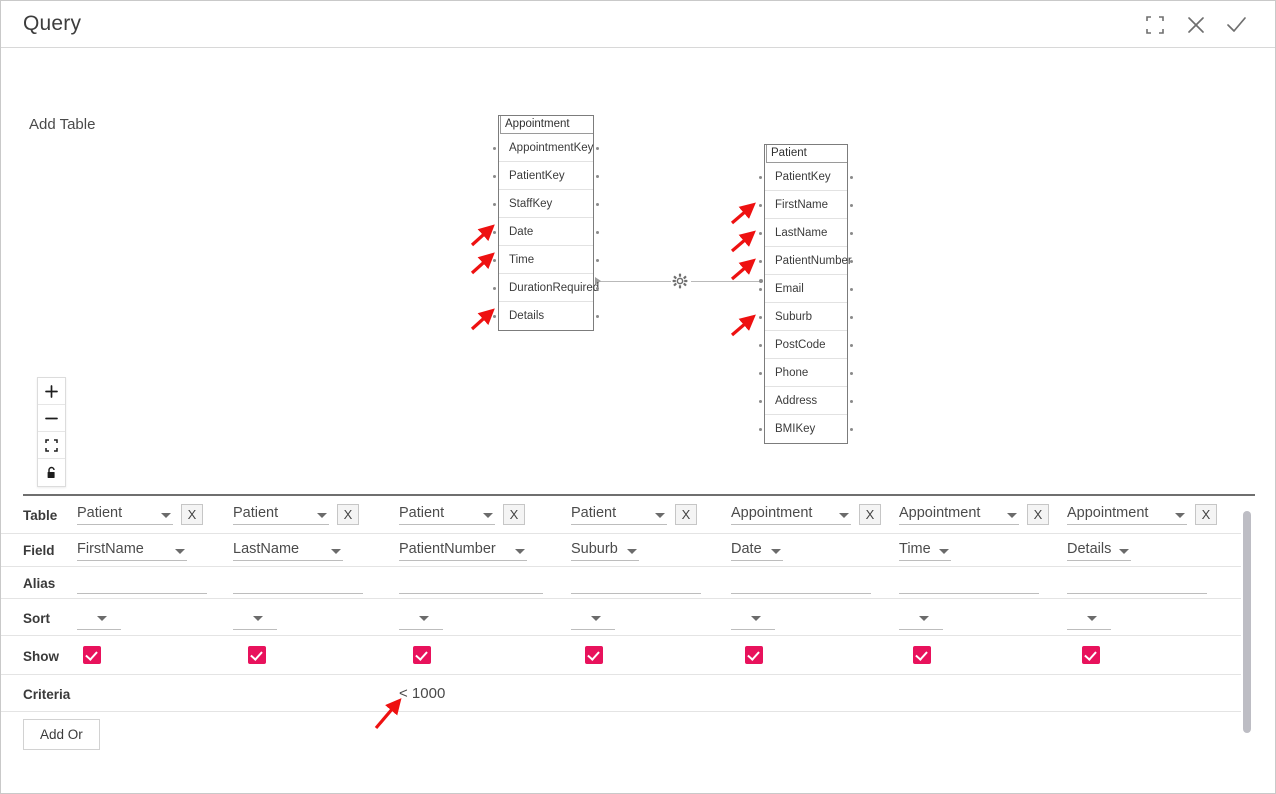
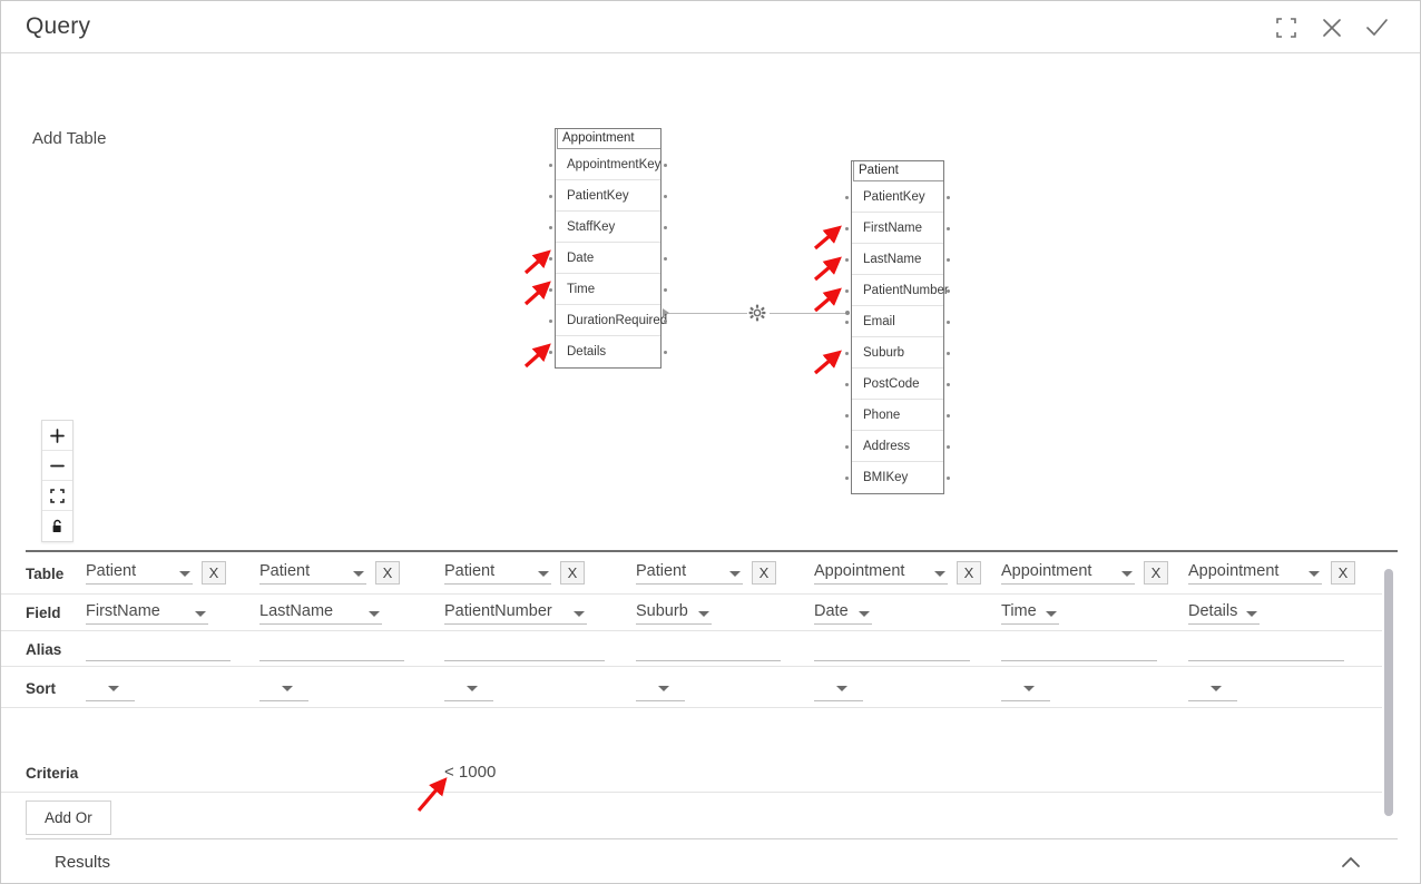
  Query
  Add Table
  Appointment
  AppointmentKey
  PatientKey
  StaffKey
  Date
  Time
  DurationRequire
  Details
  Patient
  PatientKey
  FirstName
  LastName
  PatientNumbe
  Email
  Suburb
  PostCode
  Phone
  Address
  BMIKey
  Table
  Patient X
  Patient X
  Patient X
  Patient X
  Appointment X
  Appointment X
  Appointment X
  Field
  FirstName
  LastName
  PatientNumber
  Suburb
  Date
  Time
  Details
  Alias
  Sort
- Show
  Criteria
  < 1000
  Add Or
+ Results
